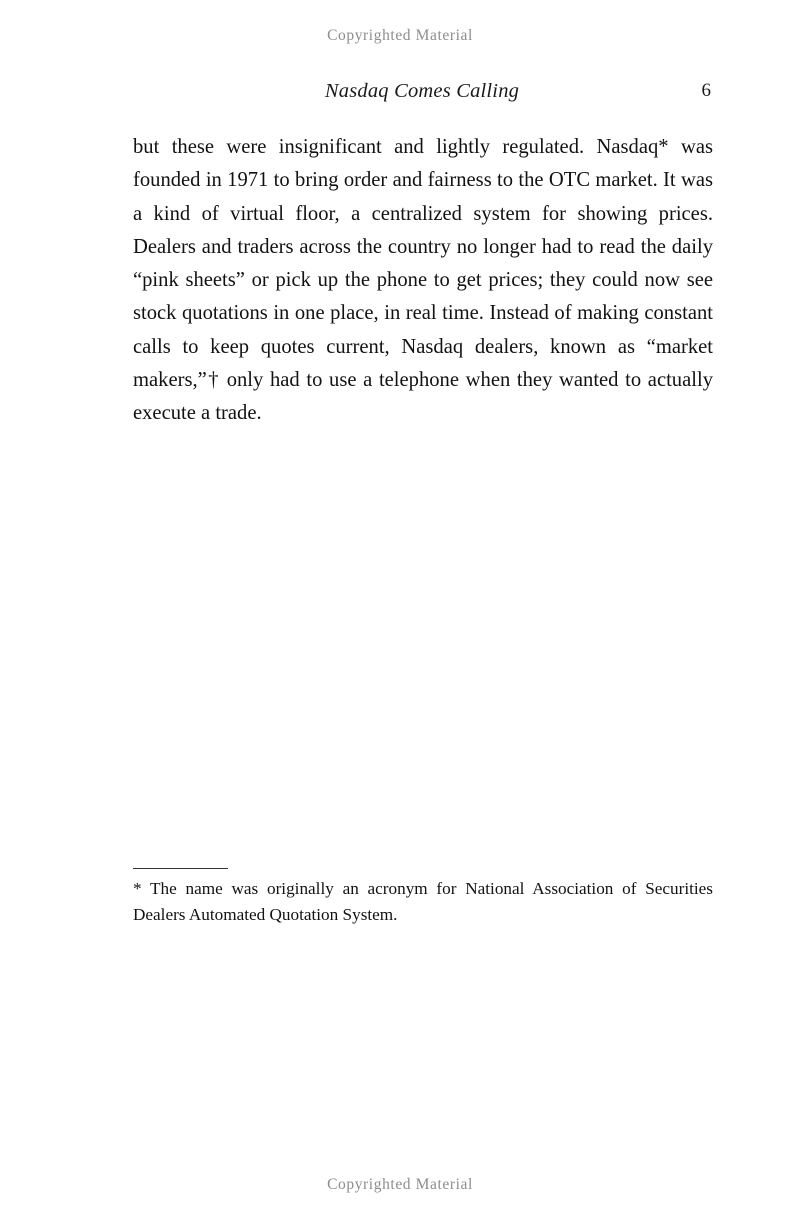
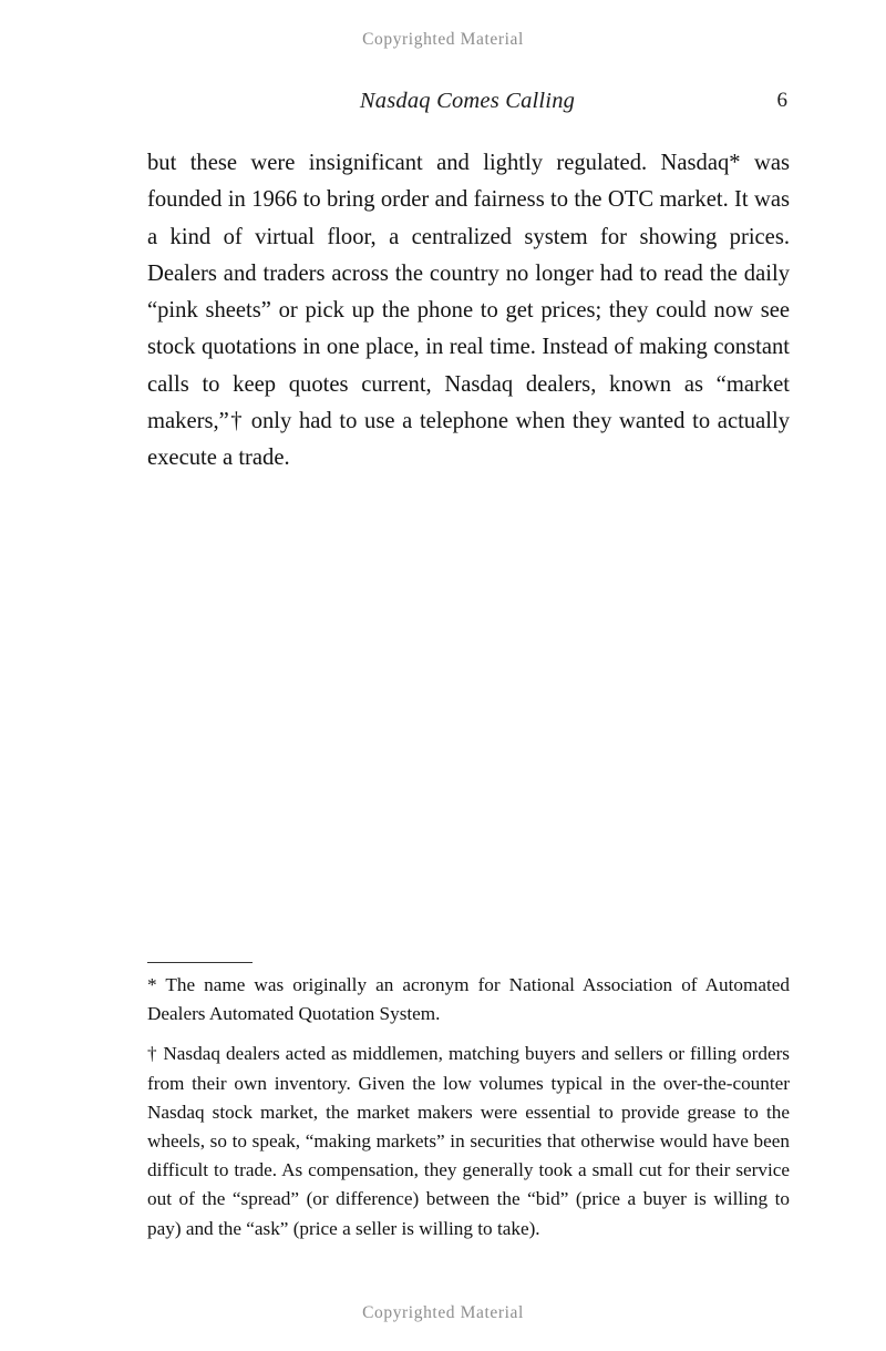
  Copyrighted Material
  Nasdaq Comes Calling
  6
- but these were insignificant and lightly regulated. Nasdaq* was founded in 1971 to bring order and fairness to the OTC market. It was a kind of virtual floor, a centralized system for showing prices. Dealers and traders across the country no longer had to read the daily “pink sheets” or pick up the phone to get prices; they could now see stock quotations in one place, in real time. Instead of making constant calls to keep quotes current, Nasdaq dealers, known as “market makers,”† only had to use a telephone when they wanted to actually execute a trade.
+ but these were insignificant and lightly regulated. Nasdaq* was founded in 1966 to bring order and fairness to the OTC market. It was a kind of virtual floor, a centralized system for showing prices. Dealers and traders across the country no longer had to read the daily “pink sheets” or pick up the phone to get prices; they could now see stock quotations in one place, in real time. Instead of making constant calls to keep quotes current, Nasdaq dealers, known as “market makers,”† only had to use a telephone when they wanted to actually execute a trade.
- * The name was originally an acronym for National Association of Securities Dealers Automated Quotation System.
+ * The name was originally an acronym for National Association of Automated Dealers Automated Quotation System.
+ † Nasdaq dealers acted as middlemen, matching buyers and sellers or filling orders from their own inventory. Given the low volumes typical in the over-the-counter Nasdaq stock market, the market makers were essential to provide grease to the wheels, so to speak, “making markets” in securities that otherwise would have been difficult to trade. As compensation, they generally took a small cut for their service out of the “spread” (or difference) between the “bid” (price a buyer is willing to pay) and the “ask” (price a seller is willing to take).
  Copyrighted Material
